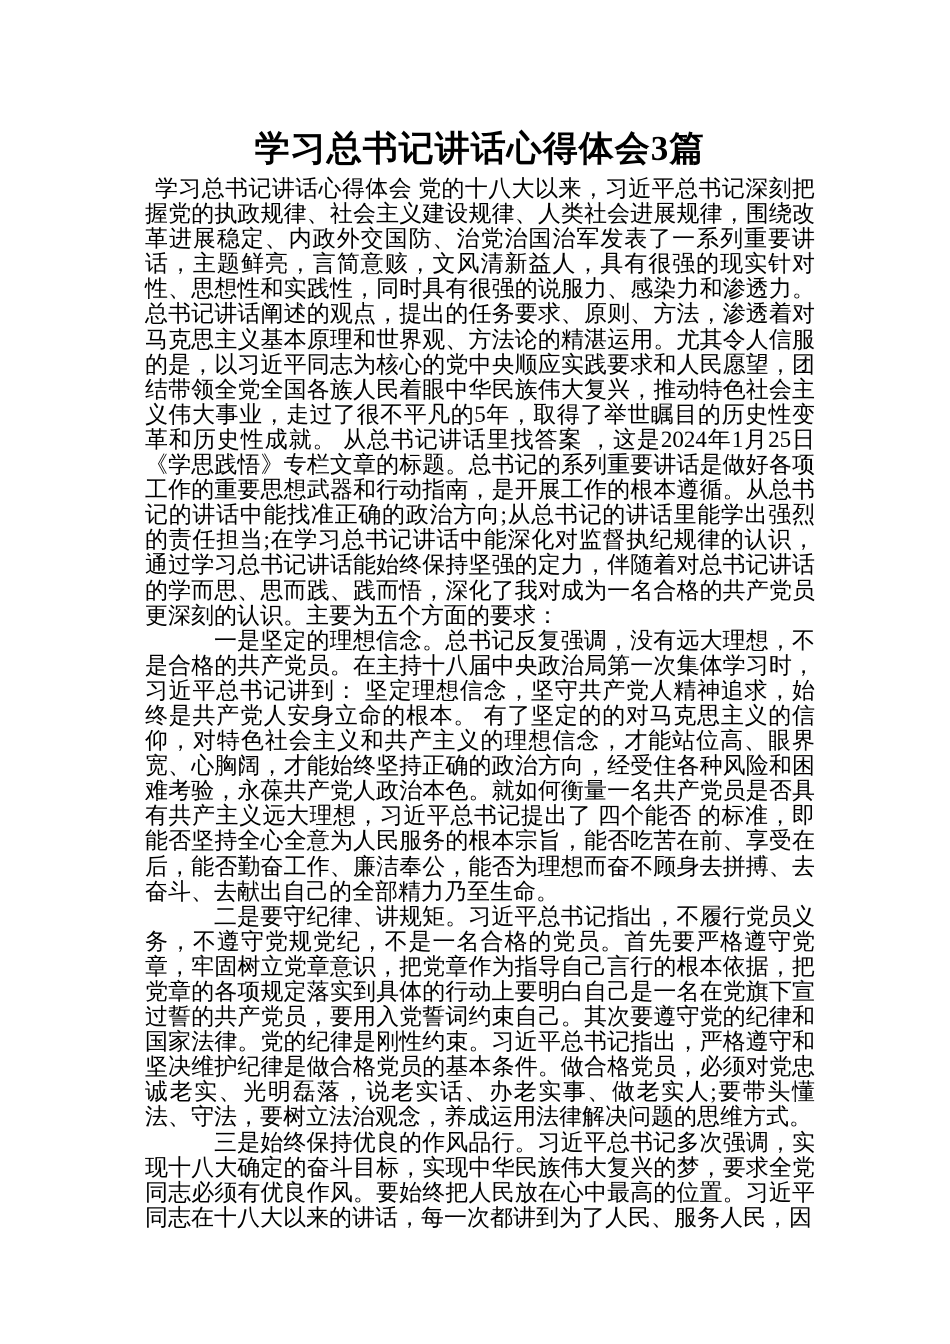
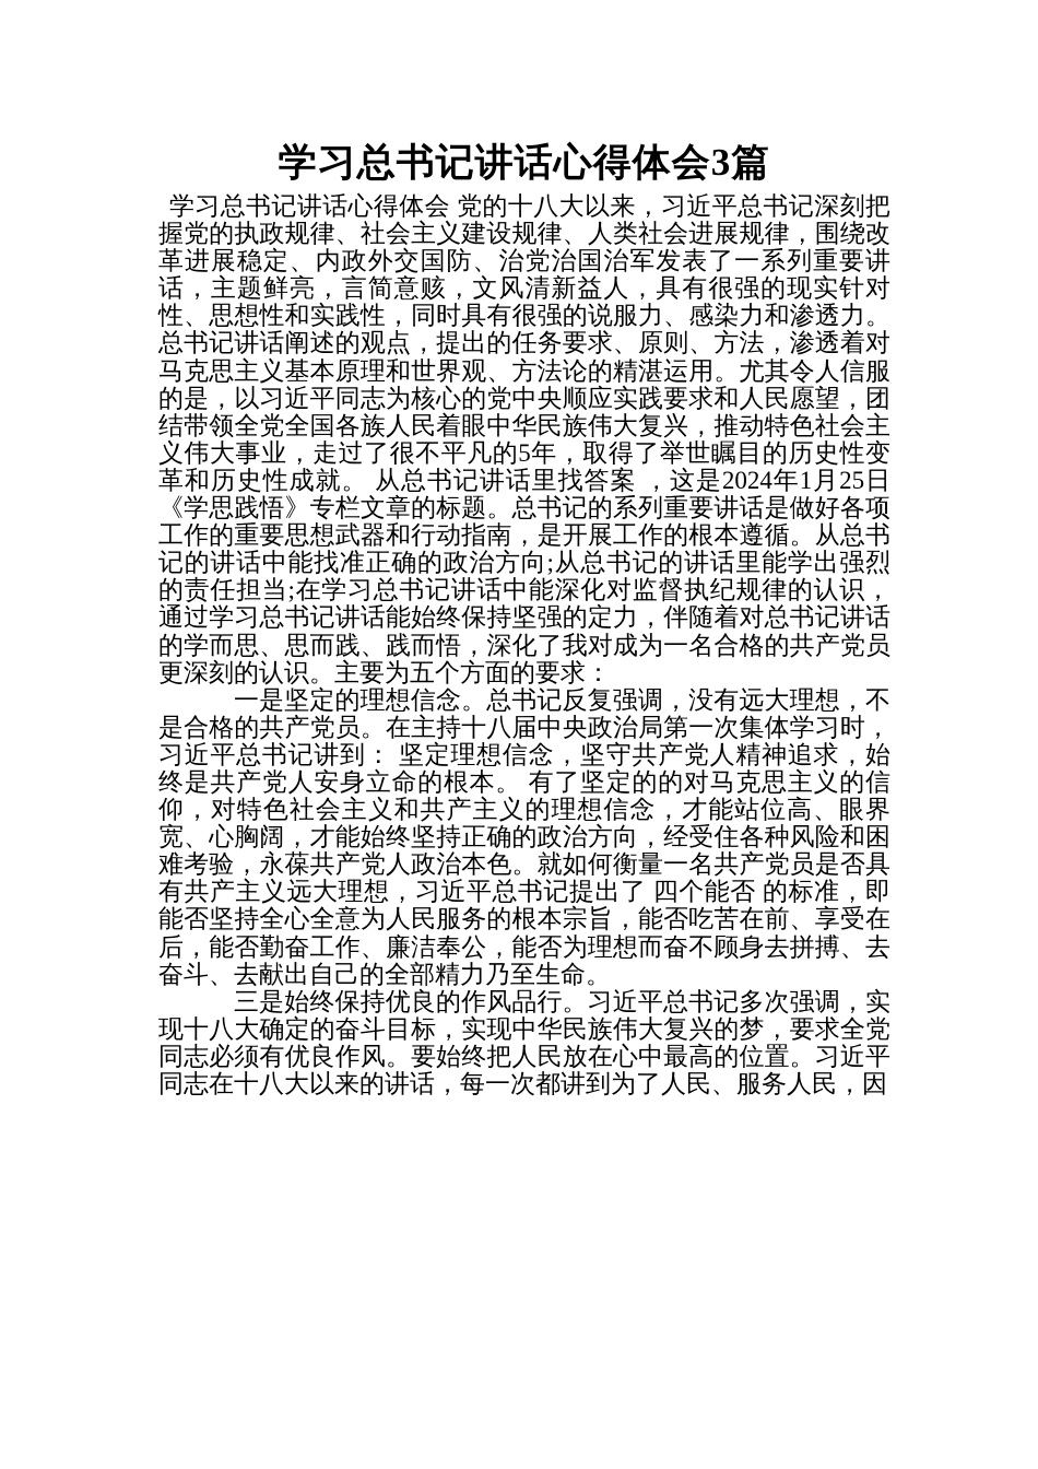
  学习总书记讲话心得体会3篇
  学习总书记讲话心得体会 党的十八大以来，习近平总书记深刻把握党的执政规律、社会主义建设规律、人类社会进展规律，围绕改革进展稳定、内政外交国防、治党治国治军发表了一系列重要讲话，主题鲜亮，言简意赅，文风清新益人，具有很强的现实针对性、思想性和实践性，同时具有很强的说服力、感染力和渗透力。总书记讲话阐述的观点，提出的任务要求、原则、方法，渗透着对马克思主义基本原理和世界观、方法论的精湛运用。尤其令人信服的是，以习近平同志为核心的党中央顺应实践要求和人民愿望，团结带领全党全国各族人民着眼中华民族伟大复兴，推动特色社会主义伟大事业，走过了很不平凡的5年，取得了举世瞩目的历史性变革和历史性成就。 从总书记讲话里找答案 ，这是2024年1月25日《学思践悟》专栏文章的标题。总书记的系列重要讲话是做好各项工作的重要思想武器和行动指南，是开展工作的根本遵循。从总书记的讲话中能找准正确的政治方向;从总书记的讲话里能学出强烈的责任担当;在学习总书记讲话中能深化对监督执纪规律的认识，通过学习总书记讲话能始终保持坚强的定力，伴随着对总书记讲话的学而思、思而践、践而悟，深化了我对成为一名合格的共产党员更深刻的认识。主要为五个方面的要求：
  一是坚定的理想信念。总书记反复强调，没有远大理想，不是合格的共产党员。在主持十八届中央政治局第一次集体学习时，习近平总书记讲到： 坚定理想信念，坚守共产党人精神追求，始终是共产党人安身立命的根本。 有了坚定的的对马克思主义的信仰，对特色社会主义和共产主义的理想信念，才能站位高、眼界宽、心胸阔，才能始终坚持正确的政治方向，经受住各种风险和困难考验，永葆共产党人政治本色。就如何衡量一名共产党员是否具有共产主义远大理想，习近平总书记提出了 四个能否 的标准，即能否坚持全心全意为人民服务的根本宗旨，能否吃苦在前、享受在后，能否勤奋工作、廉洁奉公，能否为理想而奋不顾身去拼搏、去奋斗、去献出自己的全部精力乃至生命。
- 二是要守纪律、讲规矩。习近平总书记指出，不履行党员义务，不遵守党规党纪，不是一名合格的党员。首先要严格遵守党章，牢固树立党章意识，把党章作为指导自己言行的根本依据，把党章的各项规定落实到具体的行动上要明白自己是一名在党旗下宣过誓的共产党员，要用入党誓词约束自己。其次要遵守党的纪律和国家法律。党的纪律是刚性约束。习近平总书记指出，严格遵守和坚决维护纪律是做合格党员的基本条件。做合格党员，必须对党忠诚老实、光明磊落，说老实话、办老实事、做老实人;要带头懂法、守法，要树立法治观念，养成运用法律解决问题的思维方式。
  三是始终保持优良的作风品行。习近平总书记多次强调，实现十八大确定的奋斗目标，实现中华民族伟大复兴的梦，要求全党同志必须有优良作风。要始终把人民放在心中最高的位置。习近平同志在十八大以来的讲话，每一次都讲到为了人民、服务人民，因
